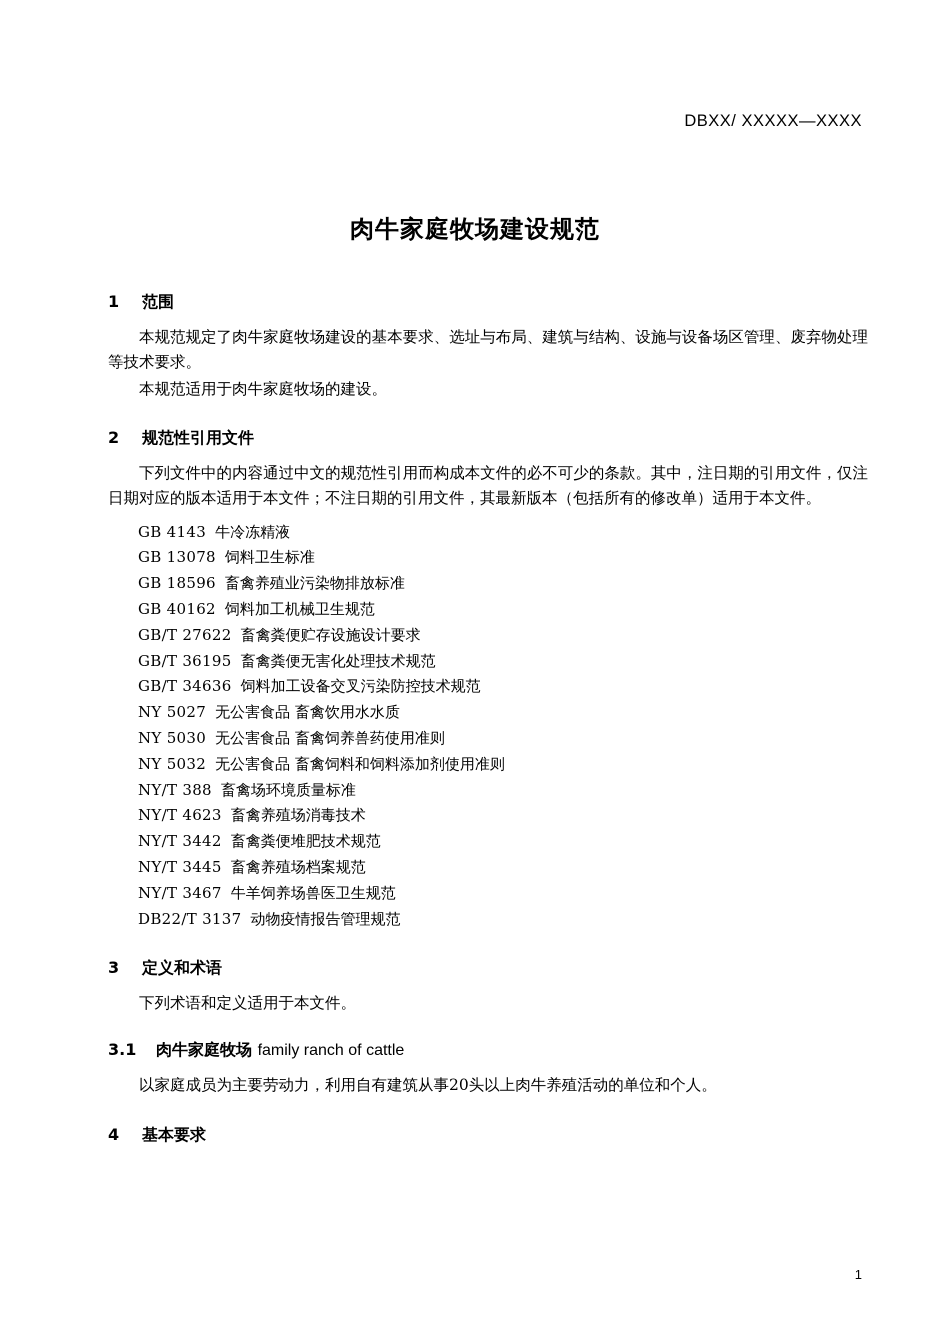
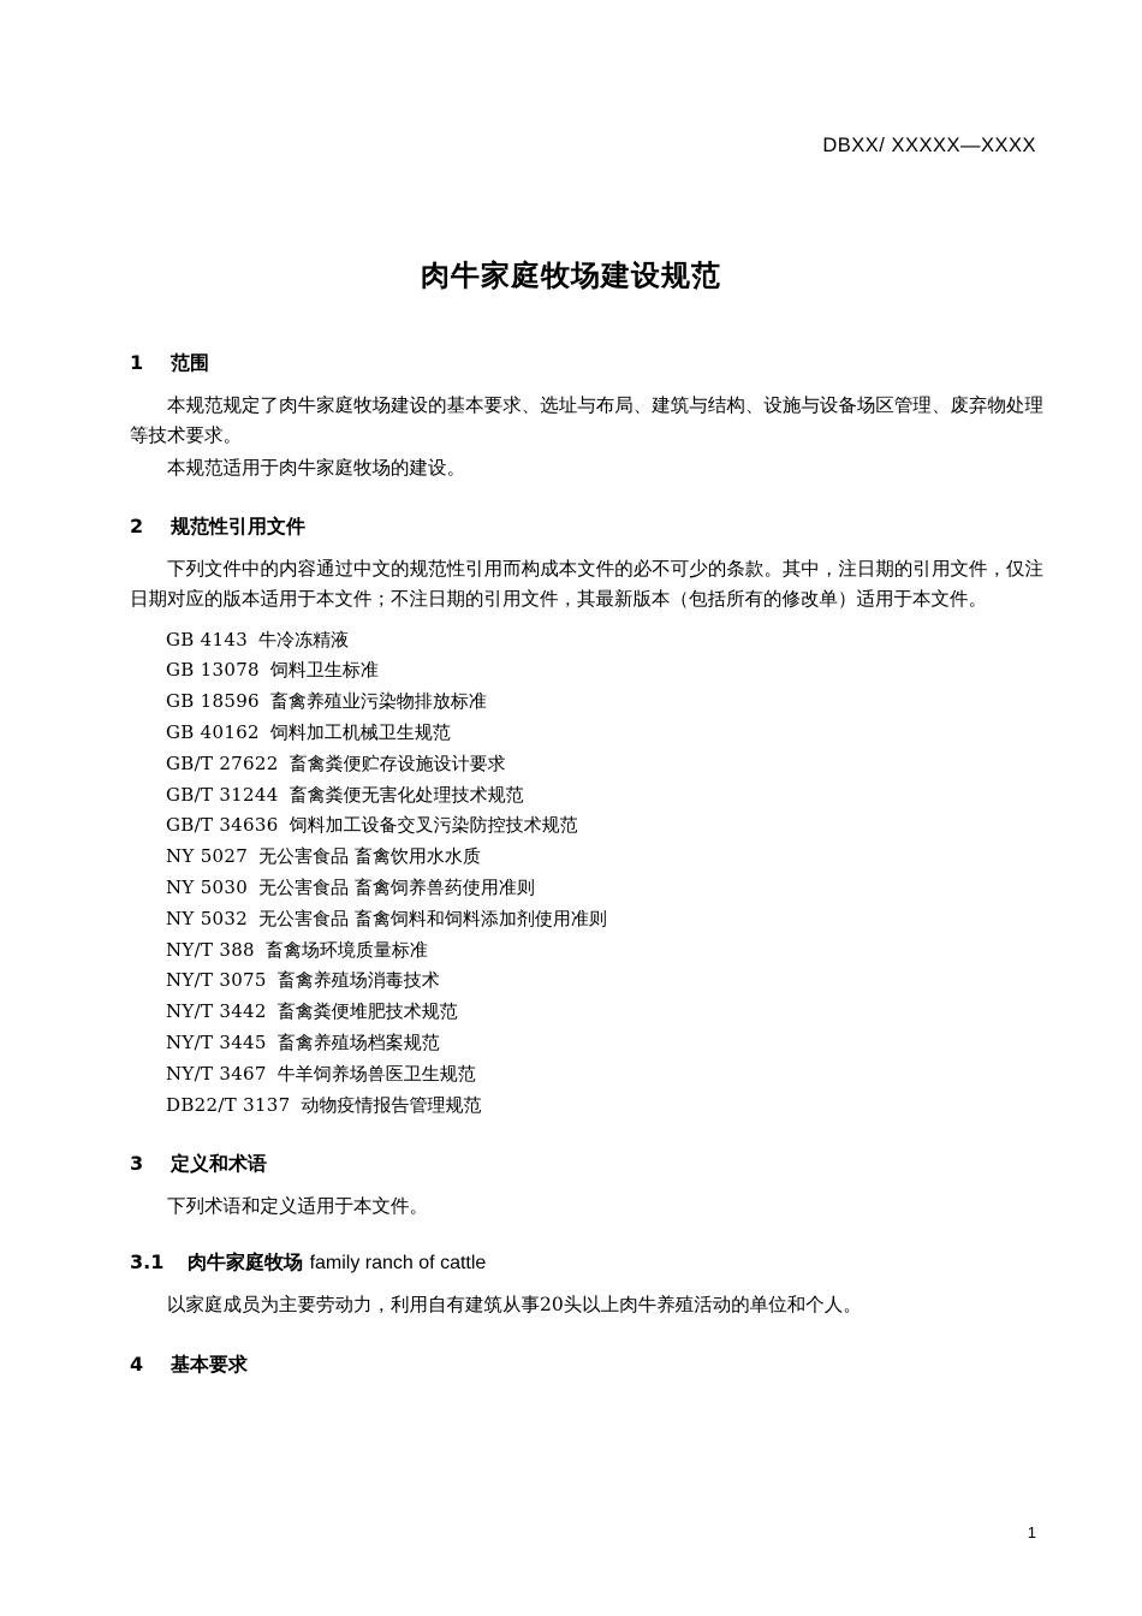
  DBXX/ XXXXX—XXXX
  肉牛家庭牧场建设规范
  1
  范围
  本规范规定了肉牛家庭牧场建设的基本要求、选址与布局、建筑与结构、设施与设备场区管理、废弃物处理等技术要求。
  本规范适用于肉牛家庭牧场的建设。
  2
  规范性引用文件
  下列文件中的内容通过中文的规范性引用而构成本文件的必不可少的条款。其中，注日期的引用文件，仅注日期对应的版本适用于本文件；不注日期的引用文件，其最新版本（包括所有的修改单）适用于本文件。
  GB 4143 牛冷冻精液
  GB 13078 饲料卫生标准
  GB 18596 畜禽养殖业污染物排放标准
  GB 40162 饲料加工机械卫生规范
  GB/T 27622 畜禽粪便贮存设施设计要求
- GB/T 36195 畜禽粪便无害化处理技术规范
+ GB/T 31244 畜禽粪便无害化处理技术规范
  GB/T 34636 饲料加工设备交叉污染防控技术规范
  NY 5027 无公害食品 畜禽饮用水水质
  NY 5030 无公害食品 畜禽饲养兽药使用准则
  NY 5032 无公害食品 畜禽饲料和饲料添加剂使用准则
  NY/T 388 畜禽场环境质量标准
- NY/T 4623 畜禽养殖场消毒技术
+ NY/T 3075 畜禽养殖场消毒技术
  NY/T 3442 畜禽粪便堆肥技术规范
  NY/T 3445 畜禽养殖场档案规范
  NY/T 3467 牛羊饲养场兽医卫生规范
  DB22/T 3137 动物疫情报告管理规范
  3
  定义和术语
  下列术语和定义适用于本文件。
  3.1
  肉牛家庭牧场 family ranch of cattle
  以家庭成员为主要劳动力，利用自有建筑从事20头以上肉牛养殖活动的单位和个人。
  4
  基本要求
  1
